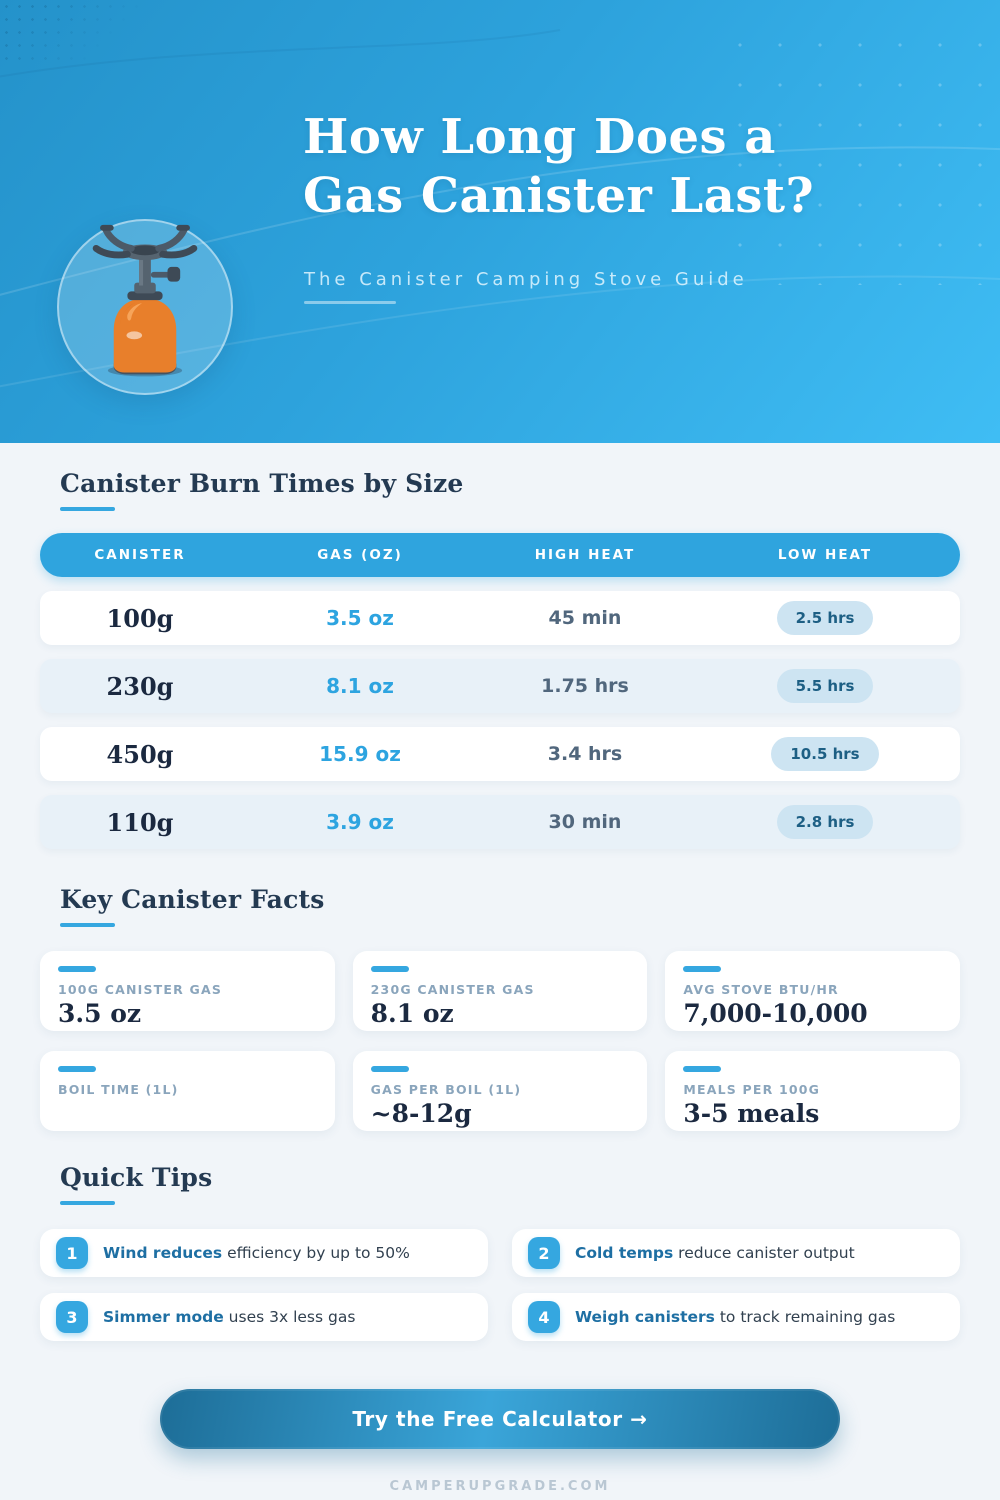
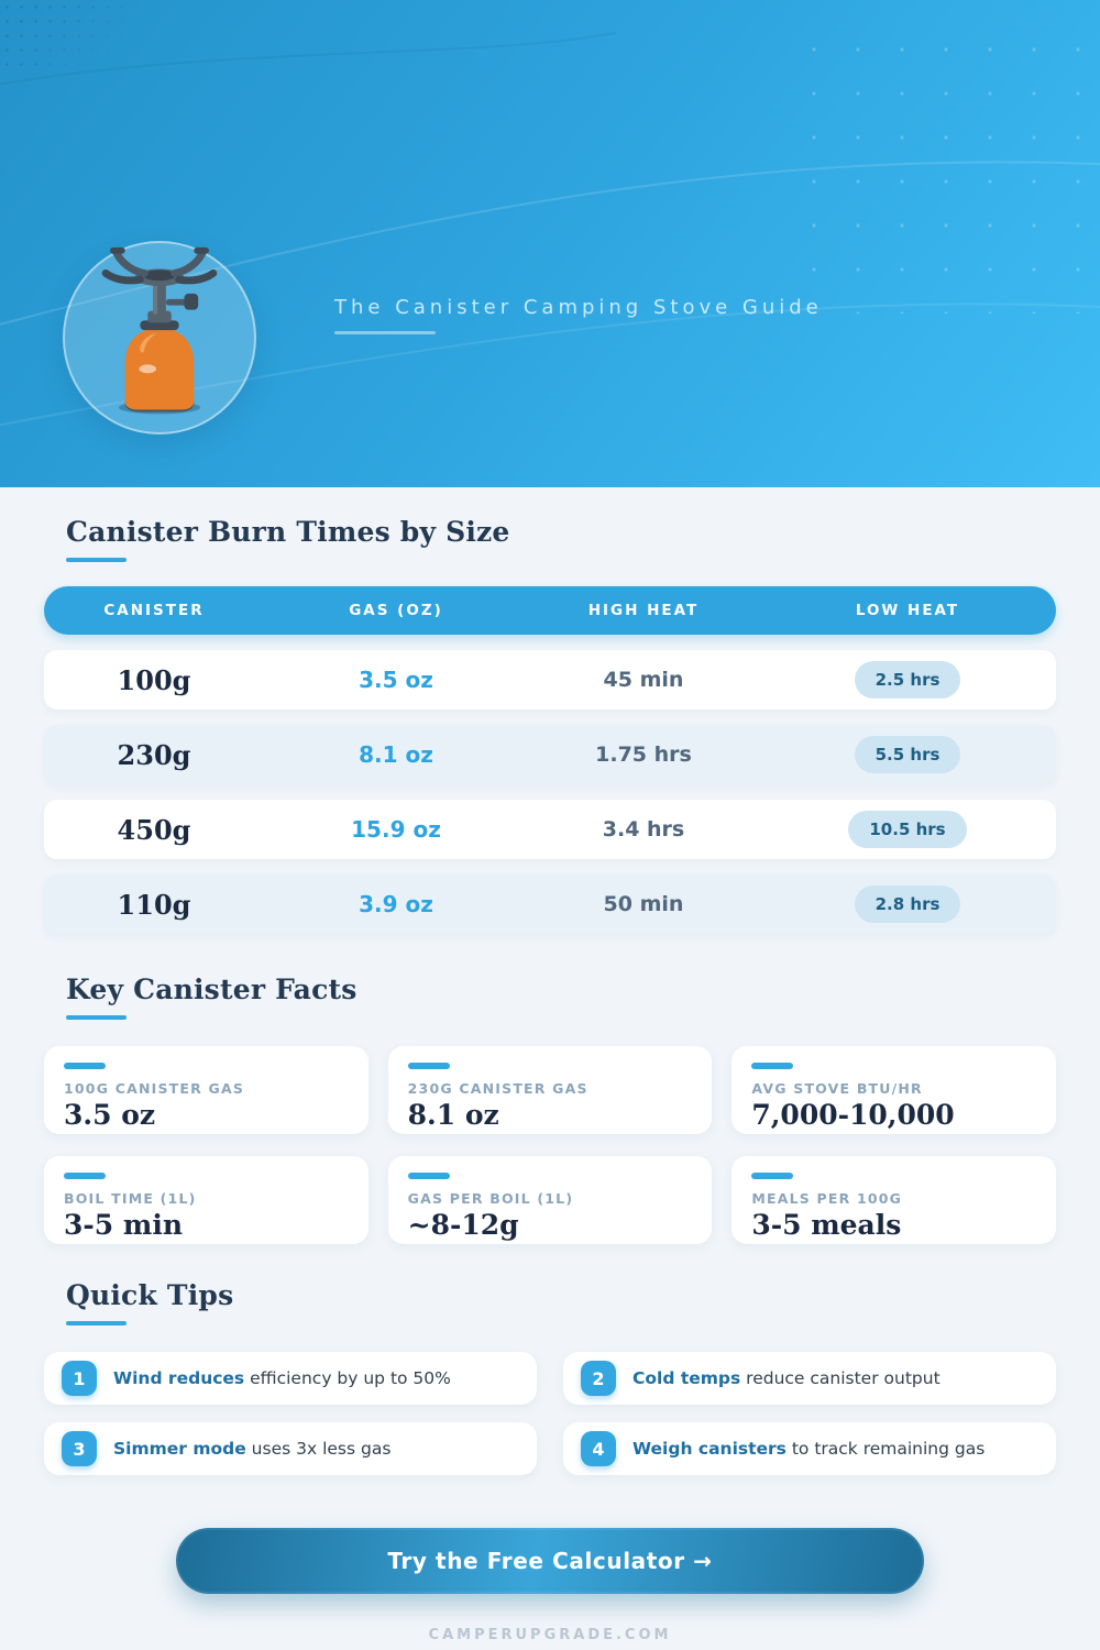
- How Long Does a
- Gas Canister Last?
  The Canister Camping Stove Guide
  Canister Burn Times by Size
  CANISTER
  GAS (OZ)
  HIGH HEAT
  LOW HEAT
  100g
  3.5 oz
  45 min
  2.5 hrs
  230g
  8.1 oz
  1.75 hrs
  5.5 hrs
  450g
  15.9 oz
  3.4 hrs
  10.5 hrs
  110g
  3.9 oz
- 30 min
+ 50 min
  2.8 hrs
  Key Canister Facts
  100G CANISTER GAS
  3.5 oz
  230G CANISTER GAS
  8.1 oz
  AVG STOVE BTU/HR
  7,000-10,000
  BOIL TIME (1L)
+ 3-5 min
  GAS PER BOIL (1L)
  ~8-12g
  MEALS PER 100G
  3-5 meals
  Quick Tips
  1
  Wind reduces efficiency by up to 50%
  2
  Cold temps reduce canister output
  3
  Simmer mode uses 3x less gas
  4
  Weigh canisters to track remaining gas
  Try the Free Calculator →
  CAMPERUPGRADE.COM
